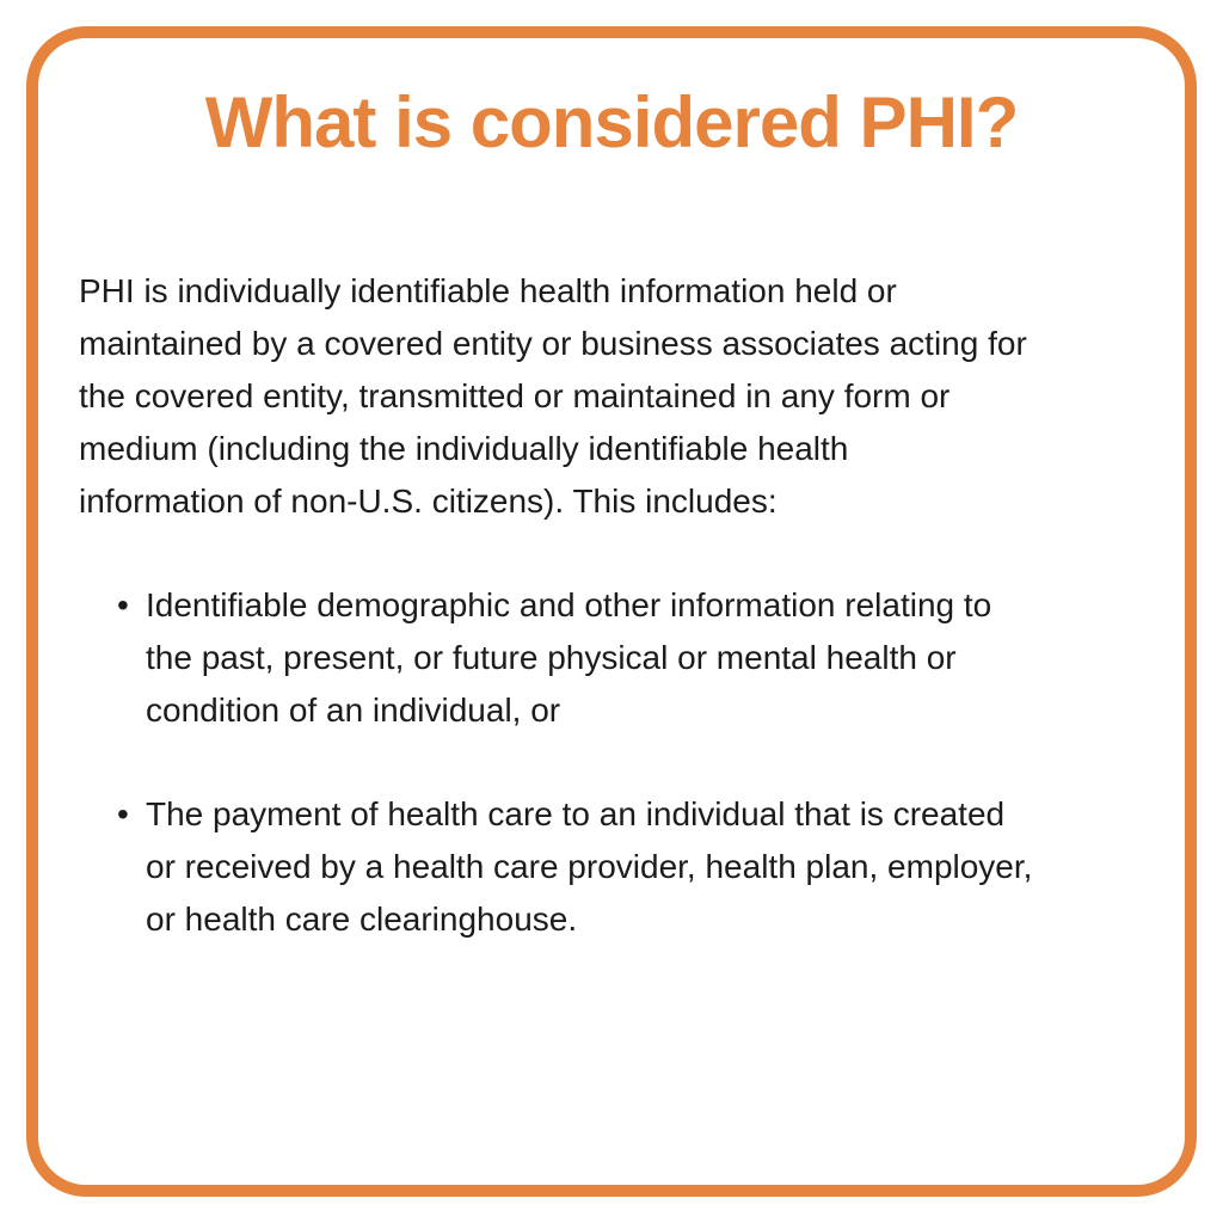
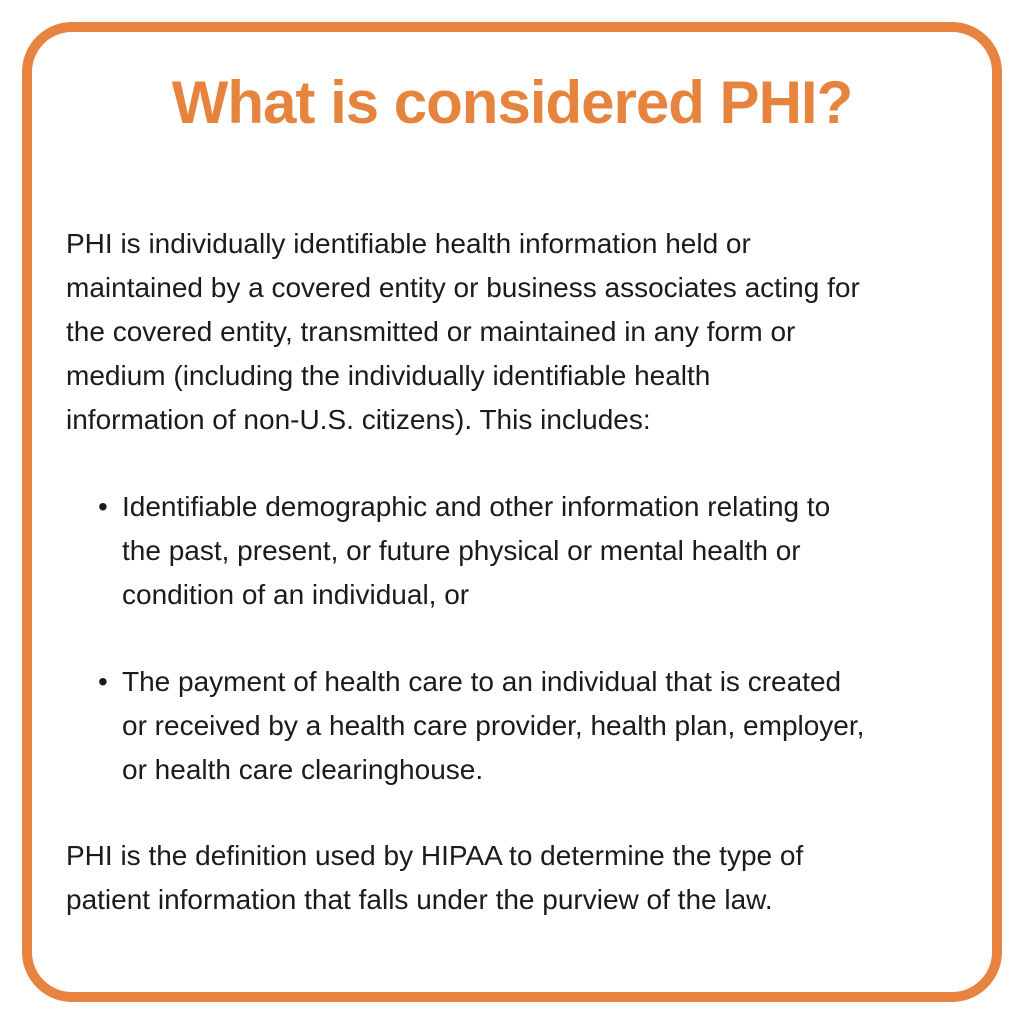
  What is considered PHI?
  PHI is individually identifiable health information held or
  maintained by a covered entity or business associates acting for
  the covered entity, transmitted or maintained in any form or
  medium (including the individually identifiable health
  information of non-U.S. citizens). This includes:
  Identifiable demographic and other information relating to
  the past, present, or future physical or mental health or
  condition of an individual, or
  The payment of health care to an individual that is created
  or received by a health care provider, health plan, employer,
  or health care clearinghouse.
+ PHI is the definition used by HIPAA to determine the type of
+ patient information that falls under the purview of the law.
